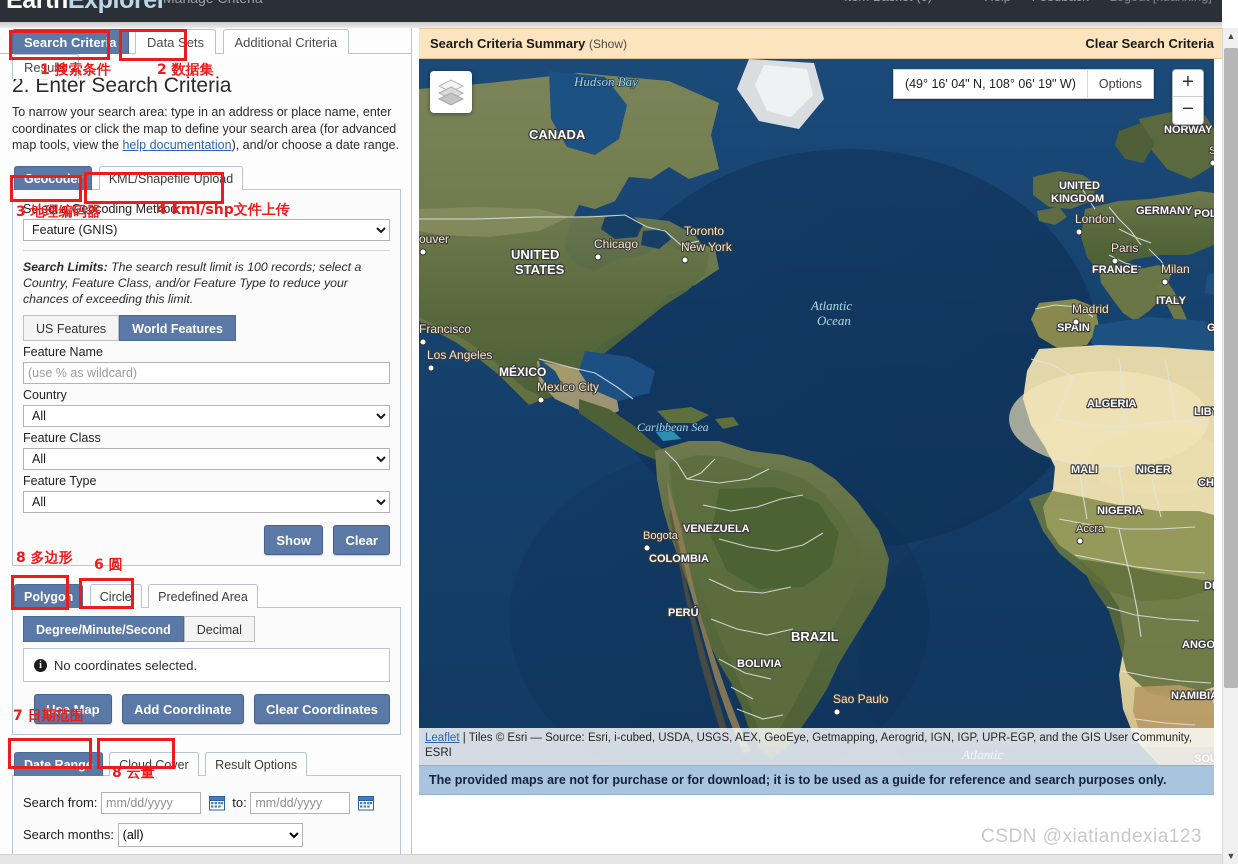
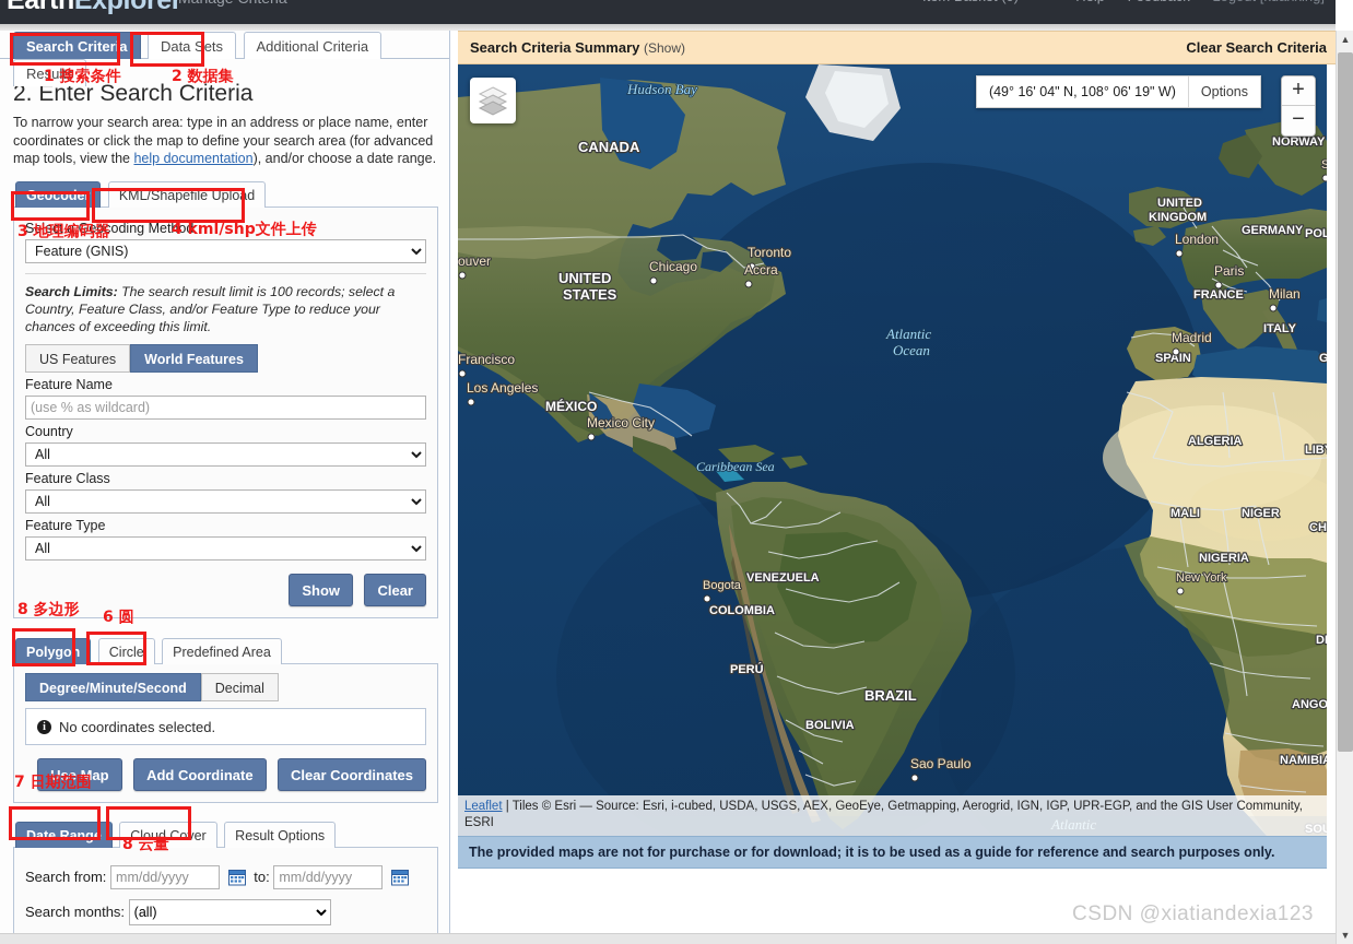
  EarthExplorer
  Search Criteria Data Sets Additional Criteria Results
  2. Enter Search Criteria
  To narrow your search area: type in an address or place name, enter coordinates or click the map to define your search area (for advanced map tools, view the help documentation), and/or choose a date range.
  Geocoder KML/Shapefile Upload
  Select a Geocoding Method
  Feature (GNIS)
  Search Limits: The search result limit is 100 records; select a Country, Feature Class, and/or Feature Type to reduce your chances of exceeding this limit.
  US Features World Features
  Feature Name
  (use % as wildcard)
  Country
  All
  Feature Class
  All
  Feature Type
  All
  Show Clear
  Polygon Circle Predefined Area
  Degree/Minute/Second Decimal
  i No coordinates selected.
  Use Map Add Coordinate Clear Coordinates
  Date Range Cloud Cover Result Options
  Search from: mm/dd/yyyy to: mm/dd/yyyy
  Search months: (all)
  Search Criteria Summary (Show)
  Clear Search Criteria
  Hudson Bay
  Atlantic
  Ocean
  Caribbean Sea
  Atlantic
  CANADA
  UNITED
  STATES
  MÉXICO
  VENEZUELA
  COLOMBIA
  PERÚ
  BRAZIL
  BOLIVIA
  NORWAY
  UNITED
  KINGDOM
  GERMANY
  FRANCE
  ITALY
  SPAIN
  POL
  ALGERIA
  MALI
  NIGER
  NIGERIA
  ANGO
  NAMIBI
  SOU
  Toronto
  Chicago
- New York
+ Accra
  Francisco
  Los Angeles
  ouver
  Mexico City
  Bogota
  Sao Paulo
  London
  Paris
  Milan
  Madrid
- Accra
+ New York
  (49° 16' 04" N, 108° 06' 19" W)
  Options
  +
  −
  Leaflet | Tiles © Esri — Source: Esri, i-cubed, USDA, USGS, AEX, GeoEye, Getmapping, Aerogrid, IGN, IGP, UPR-EGP, and the GIS User Community, ESRI
  The provided maps are not for purchase or for download; it is to be used as a guide for reference and search purposes only.
  CSDN @xiatiandexia123
  ▲
  ▼
  1 搜索条件
  2 数据集
  3 地理编码器
  4 kml/shp文件上传
  8 多边形
  6 圆
  7 日期范围
  8 云量
